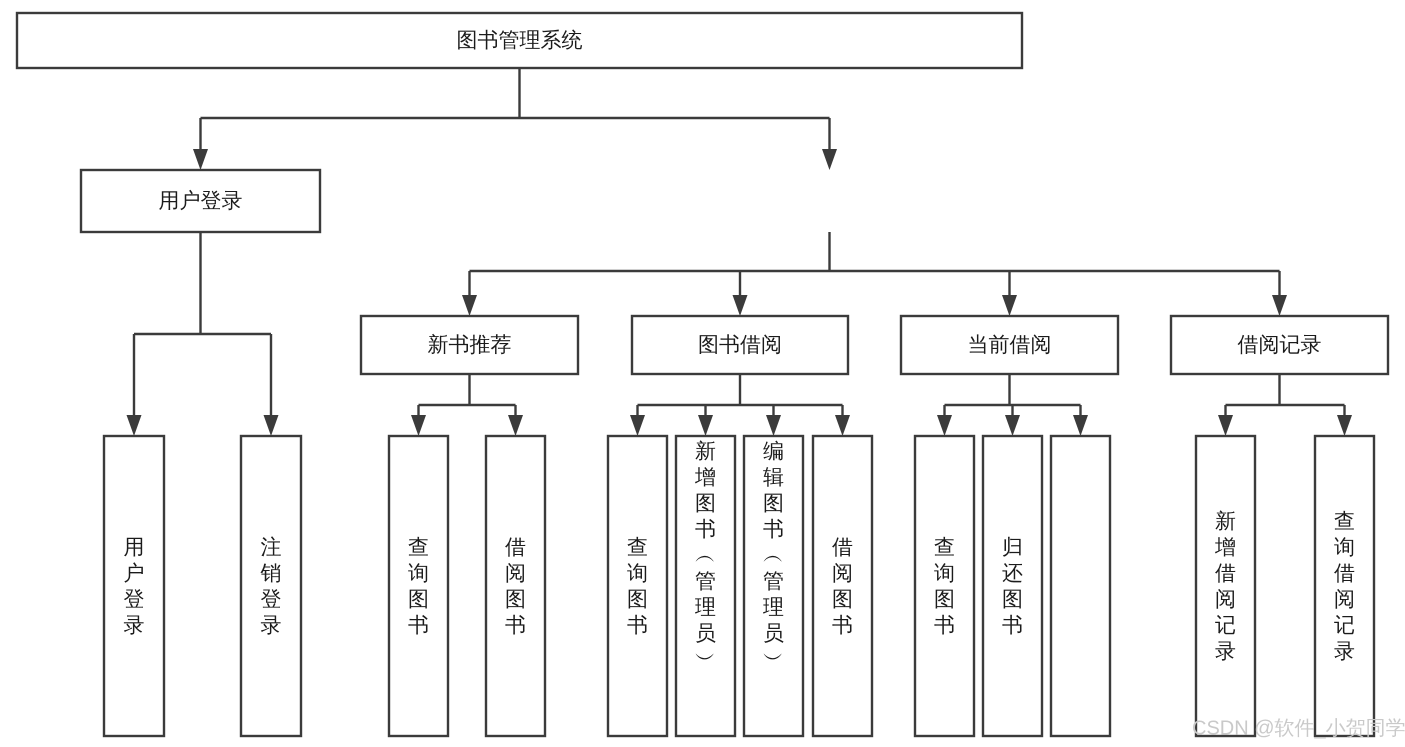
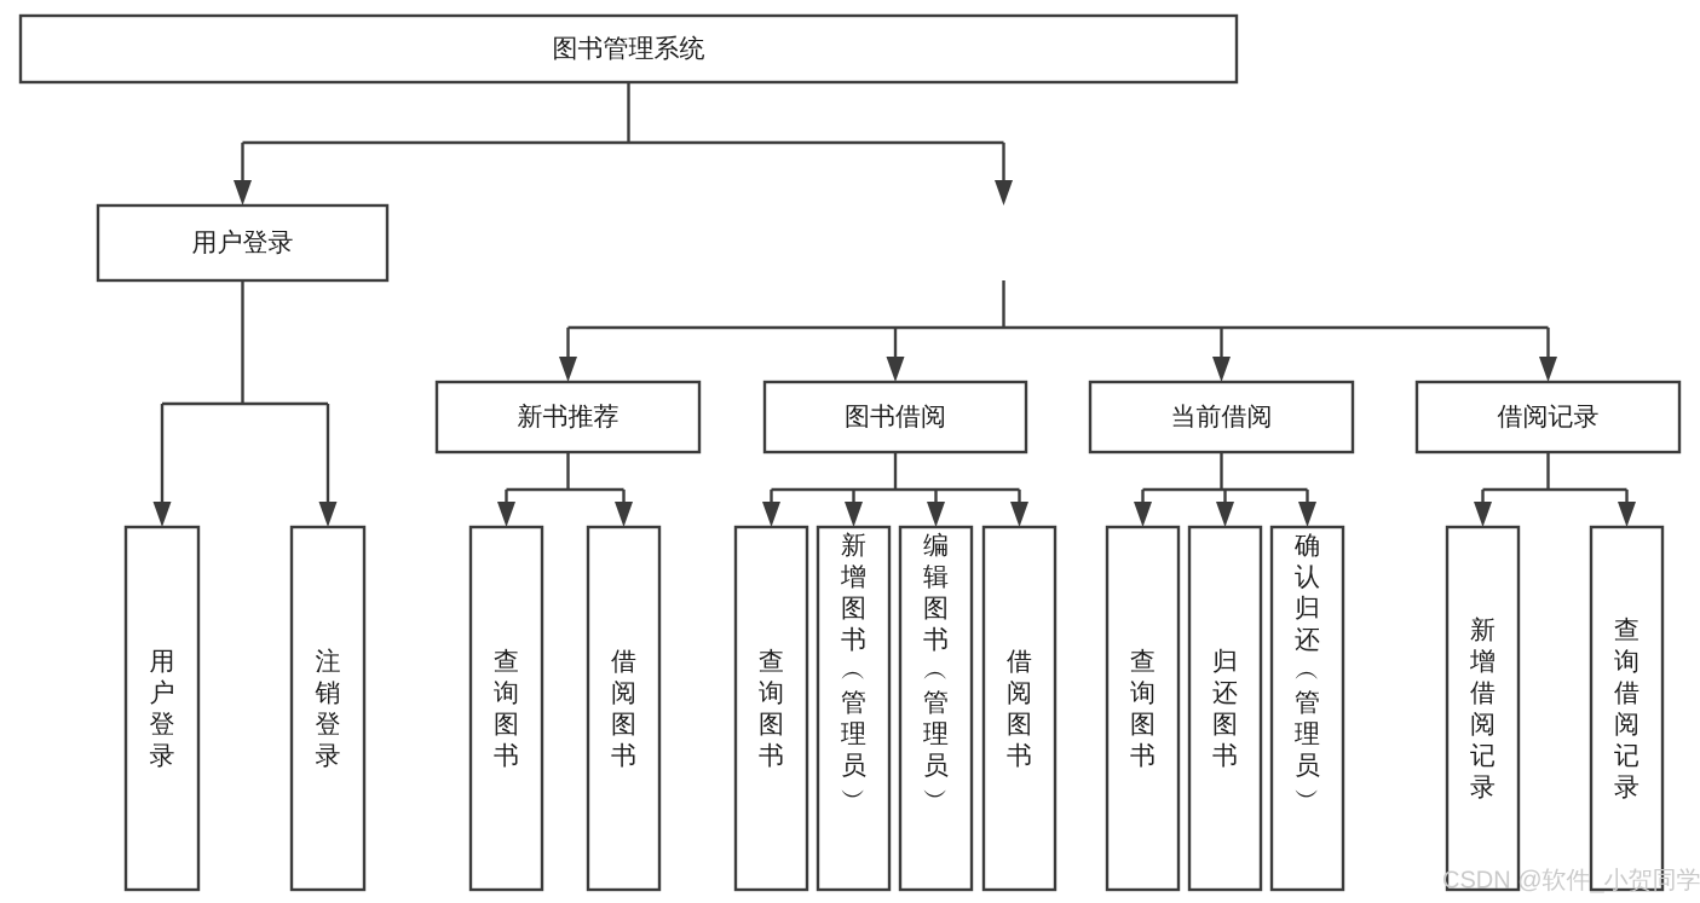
  图书管理系统
  用户登录
  新书推荐
  图书借阅
  当前借阅
  借阅记录
  用户登录
  注销登录
  查询图书
  借阅图书
  查询图书
  新增图书 ︵ 管理员 ︶
  编辑图书 ︵ 管理员 ︶
  借阅图书
  查询图书
  归还图书
+ 确认归还 ︵ 管理员 ︶
  新增借阅记录
  查询借阅记录
  CSDN @软件_小贺同学
